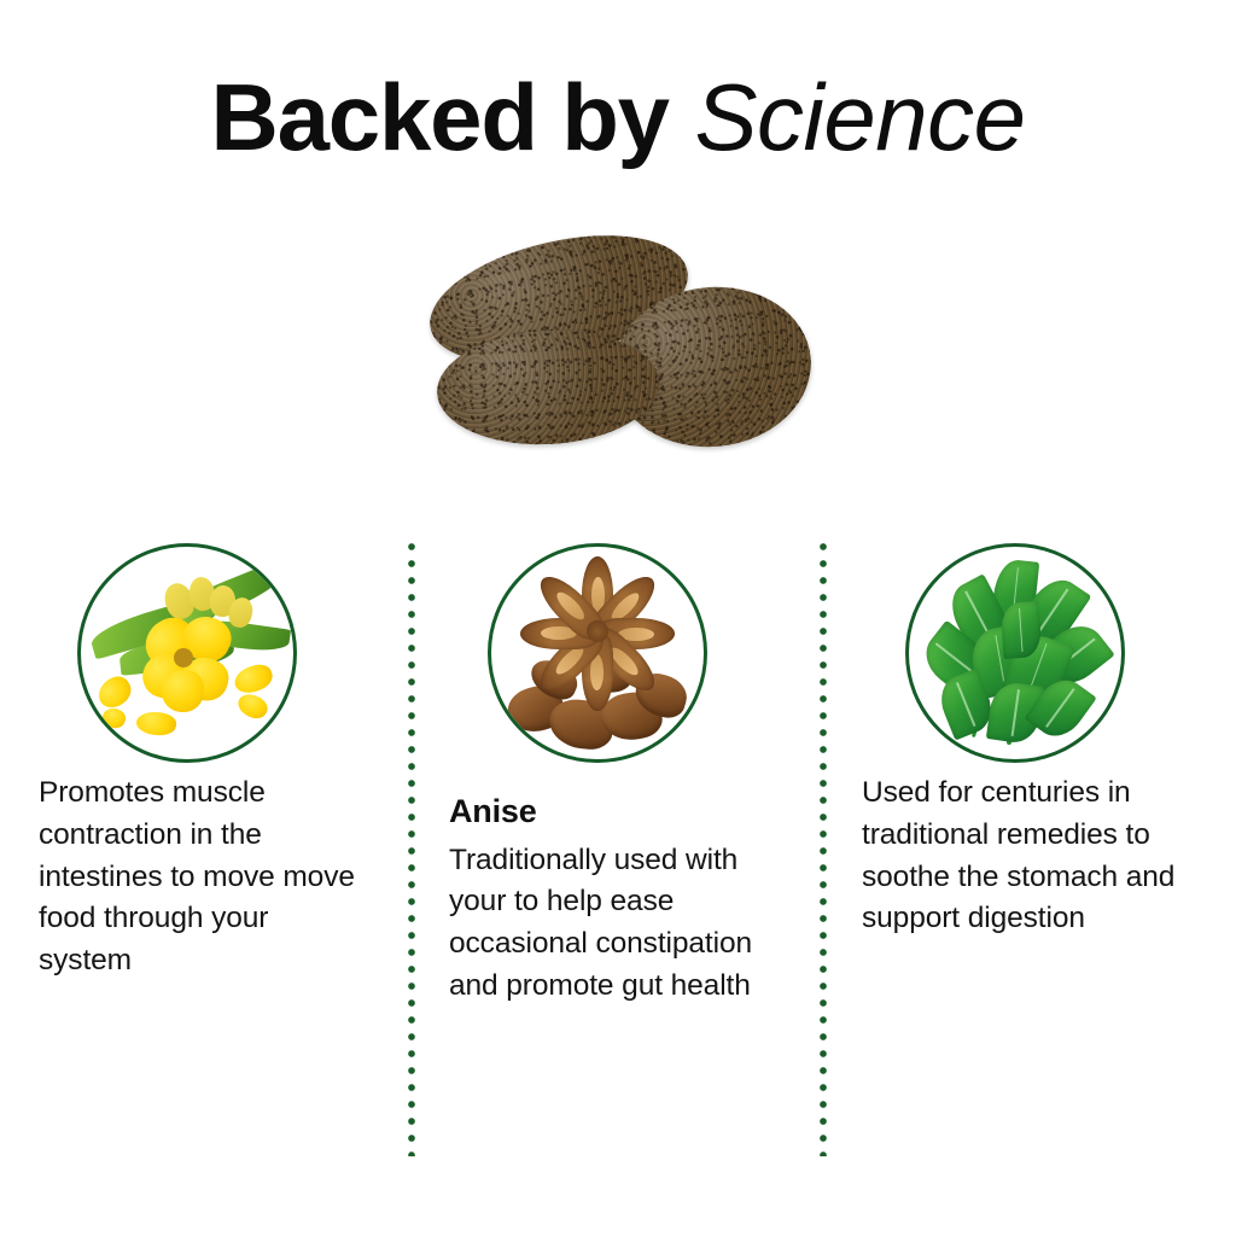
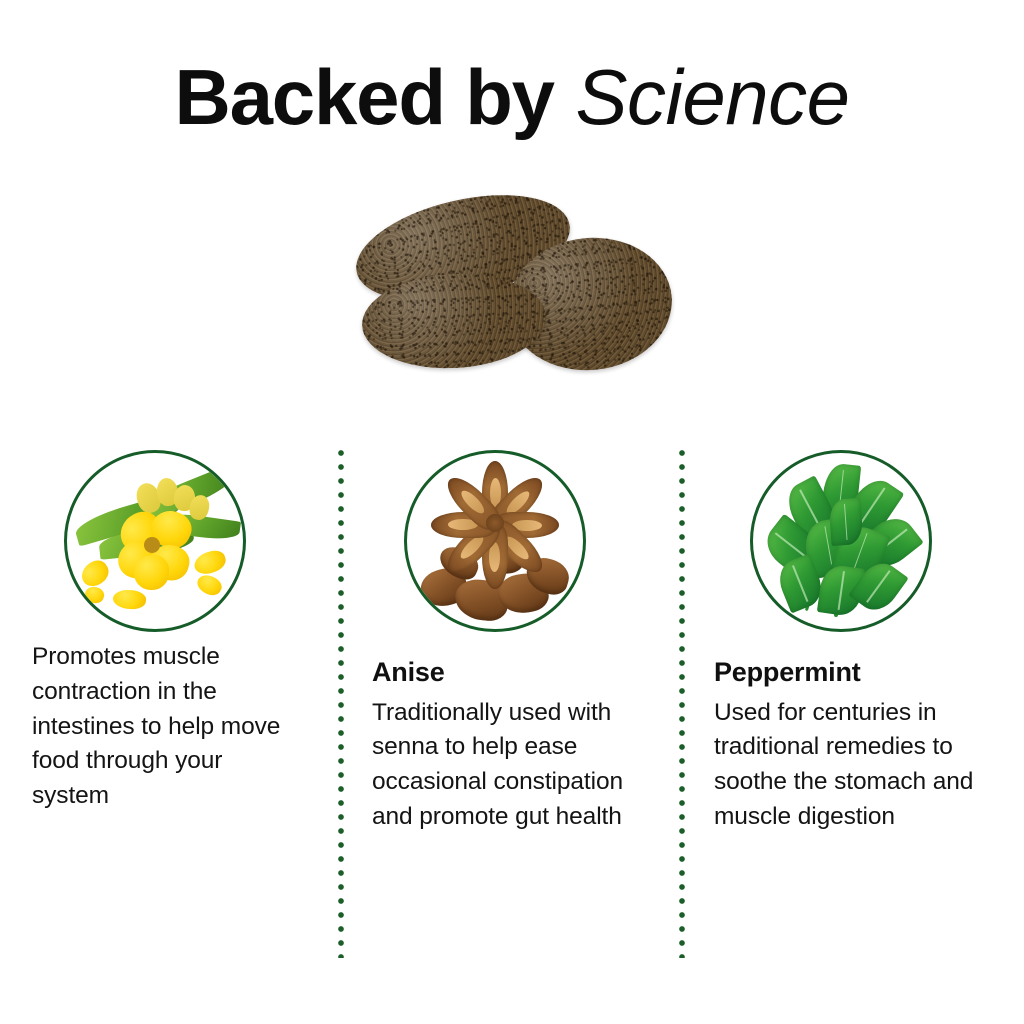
  Backed by Science
- Promotes muscle contraction in the intestines to move move food through your system
+ Promotes muscle contraction in the intestines to help move food through your system
  Anise
- Traditionally used with your to help ease occasional constipation and promote gut health
+ Traditionally used with senna to help ease occasional constipation and promote gut health
+ Peppermint
- Used for centuries in traditional remedies to soothe the stomach and support digestion
+ Used for centuries in traditional remedies to soothe the stomach and muscle digestion
